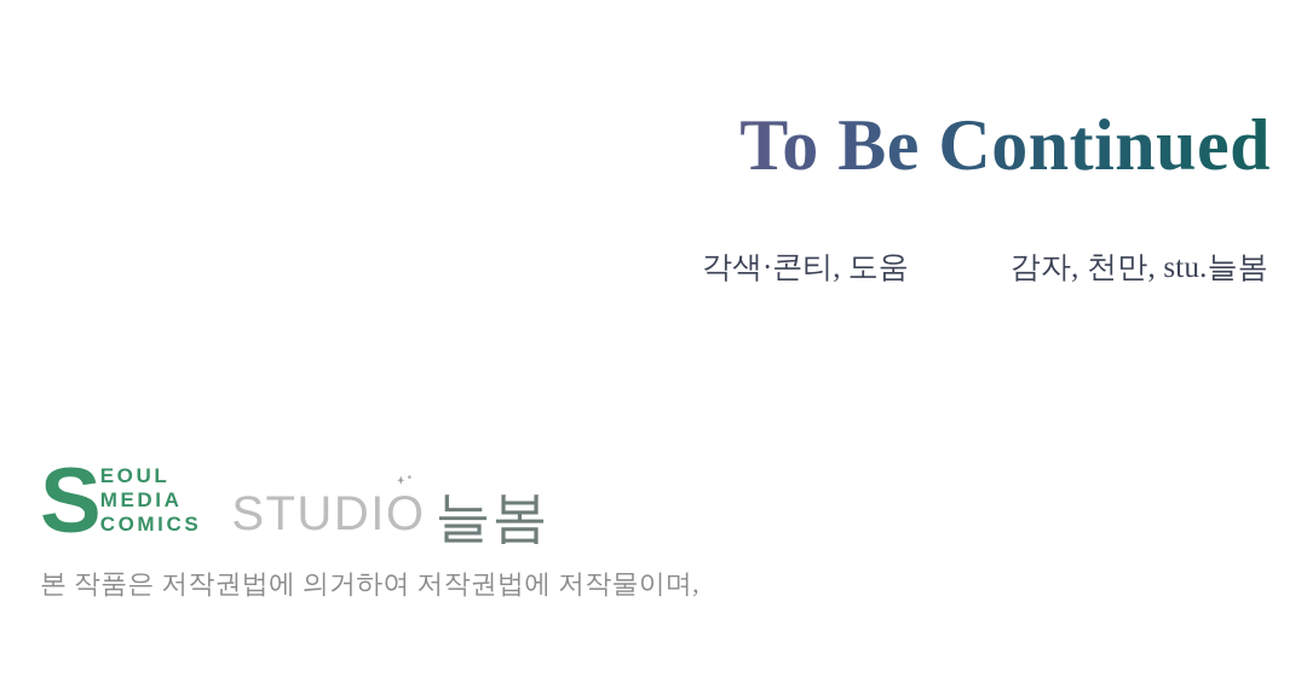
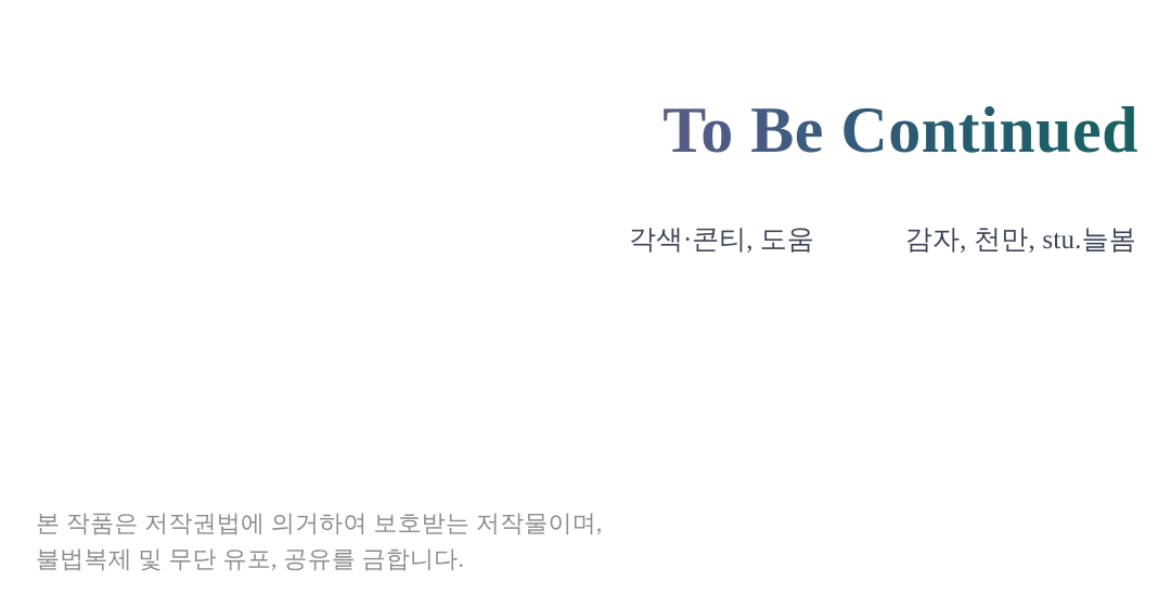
  To Be Continued
  각색·콘티, 도움 감자, 천만, stu.늘봄
- S
- EOUL
- MEDIA
- COMICS
- STUDIO
- 늘봄
- 본 작품은 저작권법에 의거하여 저작권법에 저작물이며,
+ 본 작품은 저작권법에 의거하여 보호받는 저작물이며,
+ 불법복제 및 무단 유포, 공유를 금합니다.
